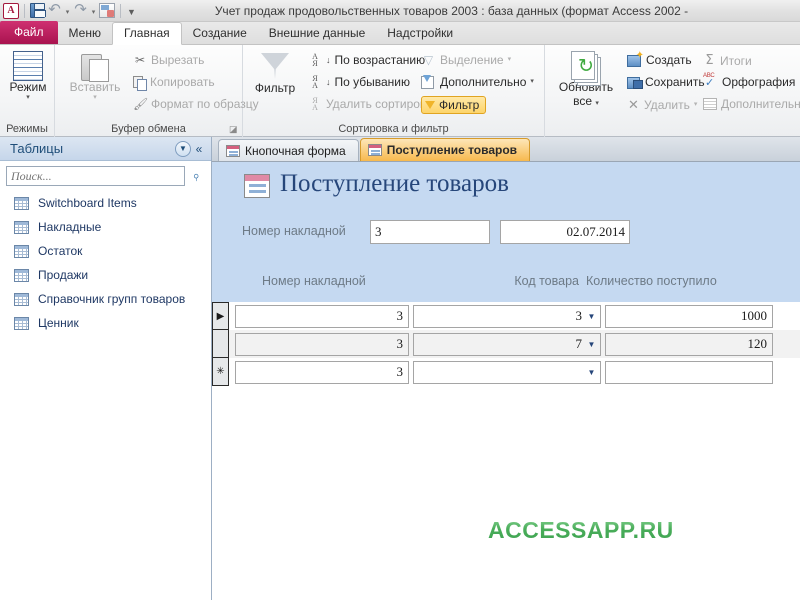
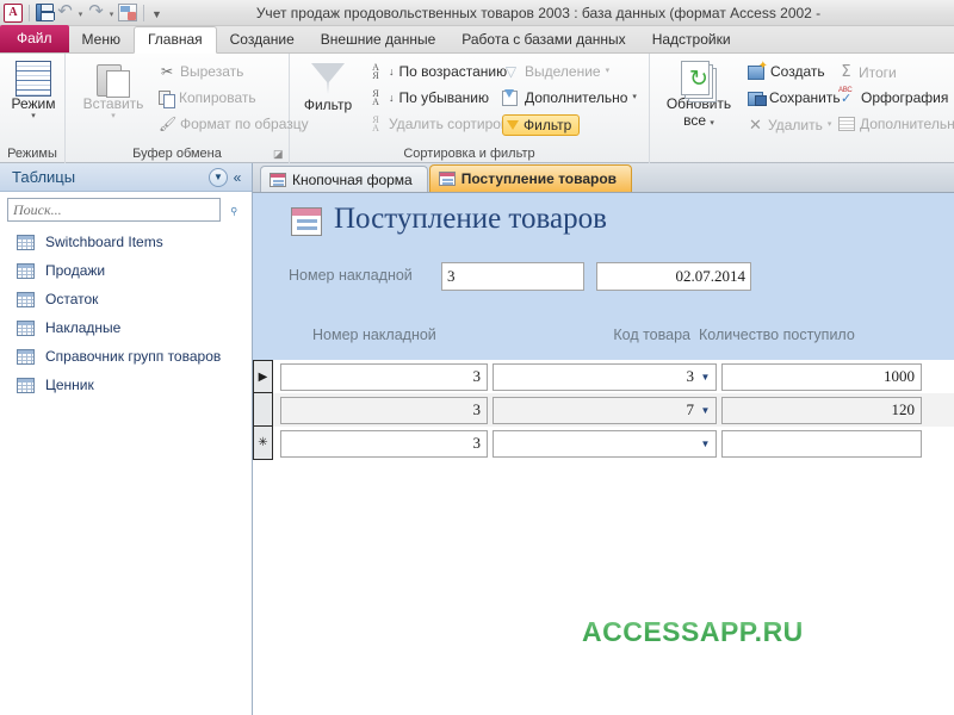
  A
  ↶
  ↷
  ▼
  Учет продаж продовольственных товаров 2003 : база данных (формат Access 2002 -
  Файл
  Меню
  Главная
  Создание
  Внешние данные
+ Работа с базами данных
  Надстройки
  Режим
  Режимы
  Вставить
  ✂
  Вырезать
  Копировать
  🖌
  Формат по образцу
  Буфер обмена
  ◪
  Фильтр
  А
  Я
  ↓
  По возрастанию
  Я
  А
  ↓
  По убыванию
  Я
  А
  Удалить сортиро
  ▽
  Выделение
  Дополнительно
  Фильтр
  Сортировка и фильтр
  Обновить
  все
  Создать
  Сохранить
  ✕
  Удалить
  Σ
  Итоги
  Орфография
  Дополнительн
  Таблицы
  ▼
  «
  Поиск...
  Switchboard Items
- Накладные
+ Продажи
  Остаток
- Продажи
+ Накладные
  Справочник групп товаров
  Ценник
  Кнопочная форма
  Поступление товаров
  Поступление товаров
  Номер накладной
  3
  02.07.2014
  Номер накладной
  Код товара
  Количество поступило
  ▶
  3
  3
  ▼
  1000
  3
  7
  ▼
  120
  ✳
  3
  ▼
  ACCESSAPP.RU
